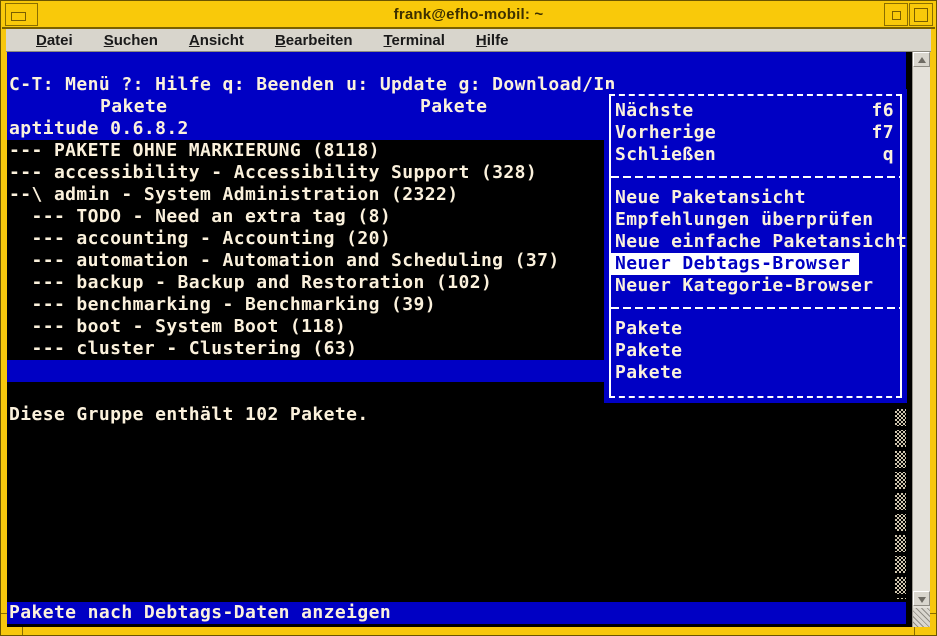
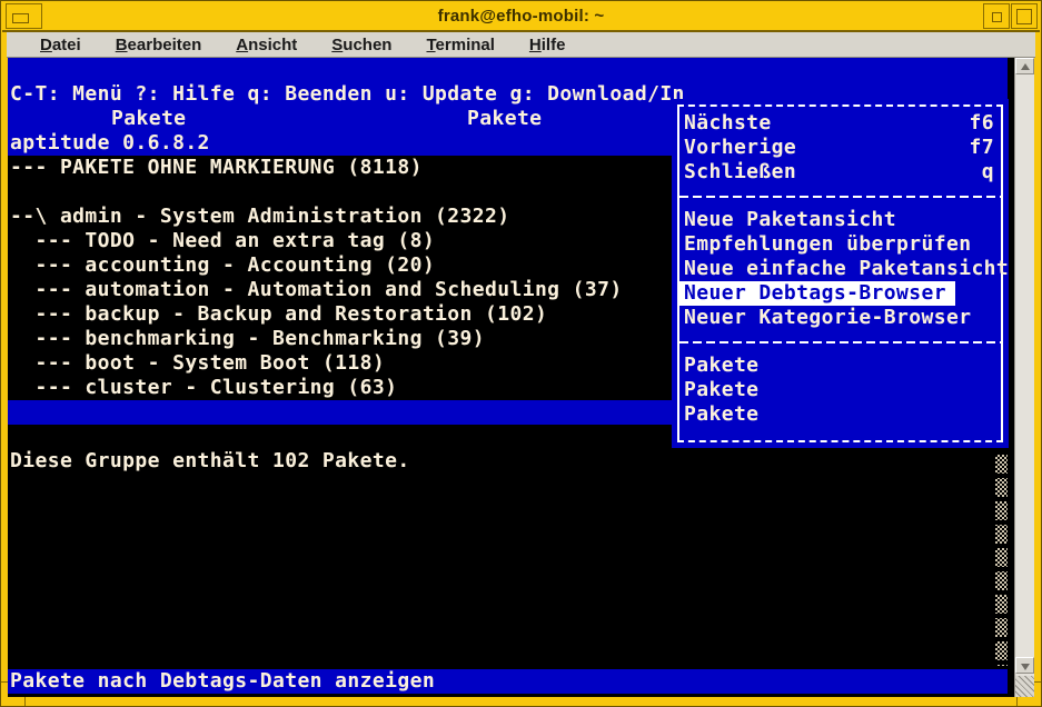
  frank@efho-mobil: ~
  Datei
- Suchen
+ Bearbeiten
  Ansicht
- Bearbeiten
+ Suchen
  Terminal
  Hilfe
  C-T: Menü ?: Hilfe q: Beenden u: Update g: Download/In
  Pakete
  Pakete
  aptitude 0.6.8.2
  --- PAKETE OHNE MARKIERUNG (8118)
- --- accessibility - Accessibility Support (328)
  --\ admin - System Administration (2322)
  --- TODO - Need an extra tag (8)
  --- accounting - Accounting (20)
  --- automation - Automation and Scheduling (37)
  --- backup - Backup and Restoration (102)
  --- benchmarking - Benchmarking (39)
  --- boot - System Boot (118)
  --- cluster - Clustering (63)
  Diese Gruppe enthält 102 Pakete.
  Pakete nach Debtags-Daten anzeigen
  Nächste
  f6
  Vorherige
  f7
  Schließen
  q
  Neue Paketansicht
  Empfehlungen überprüfen
  Neue einfache Paketansicht
  Neuer Debtags-Browser
  Neuer Kategorie-Browser
  Pakete
  Pakete
  Pakete
